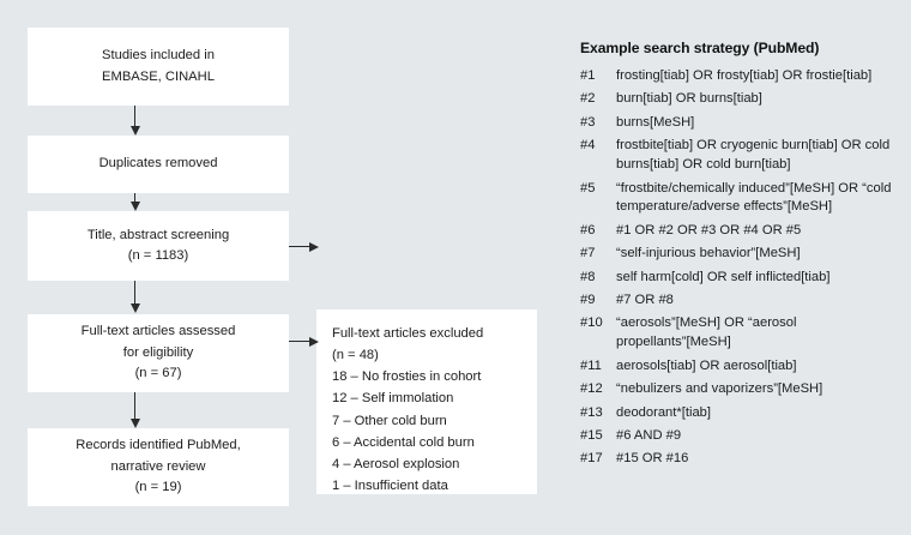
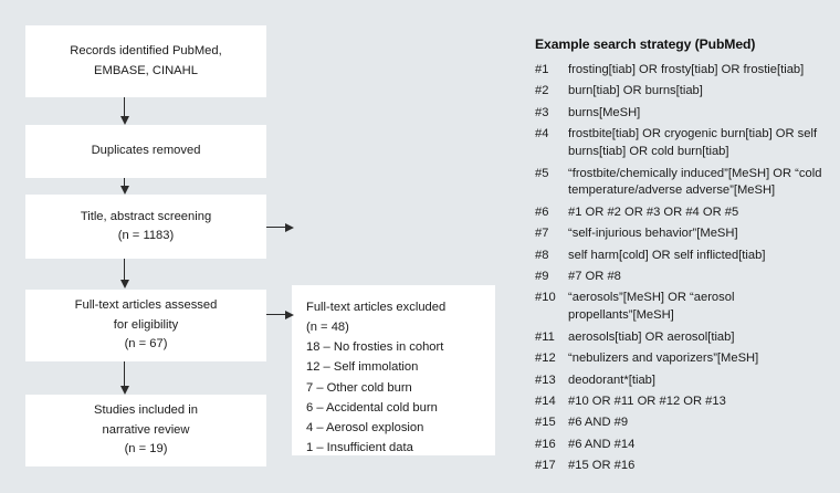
- Studies included in
+ Records identified PubMed,
  EMBASE, CINAHL
  Duplicates removed
  Title, abstract screening
  (n = 1183)
  Full-text articles assessed
  for eligibility
  (n = 67)
- Records identified PubMed,
+ Studies included in
  narrative review
  (n = 19)
  Full-text articles excluded
  (n = 48)
  18 – No frosties in cohort
  12 – Self immolation
  7 – Other cold burn
  6 – Accidental cold burn
  4 – Aerosol explosion
  1 – Insufficient data
  Example search strategy (PubMed)
  #1
  frosting[tiab] OR frosty[tiab] OR frostie[tiab]
  #2
  burn[tiab] OR burns[tiab]
  #3
  burns[MeSH]
  #4
- frostbite[tiab] OR cryogenic burn[tiab] OR cold burns[tiab] OR cold burn[tiab]
+ frostbite[tiab] OR cryogenic burn[tiab] OR self burns[tiab] OR cold burn[tiab]
  #5
- “frostbite/chemically induced”[MeSH] OR “cold temperature/adverse effects”[MeSH]
+ “frostbite/chemically induced”[MeSH] OR “cold temperature/adverse adverse”[MeSH]
  #6
  #1 OR #2 OR #3 OR #4 OR #5
  #7
  “self-injurious behavior”[MeSH]
  #8
  self harm[cold] OR self inflicted[tiab]
  #9
  #7 OR #8
  #10
  “aerosols”[MeSH] OR “aerosol propellants”[MeSH]
  #11
  aerosols[tiab] OR aerosol[tiab]
  #12
  “nebulizers and vaporizers”[MeSH]
  #13
  deodorant*[tiab]
+ #14
+ #10 OR #11 OR #12 OR #13
  #15
  #6 AND #9
+ #16
+ #6 AND #14
  #17
  #15 OR #16
